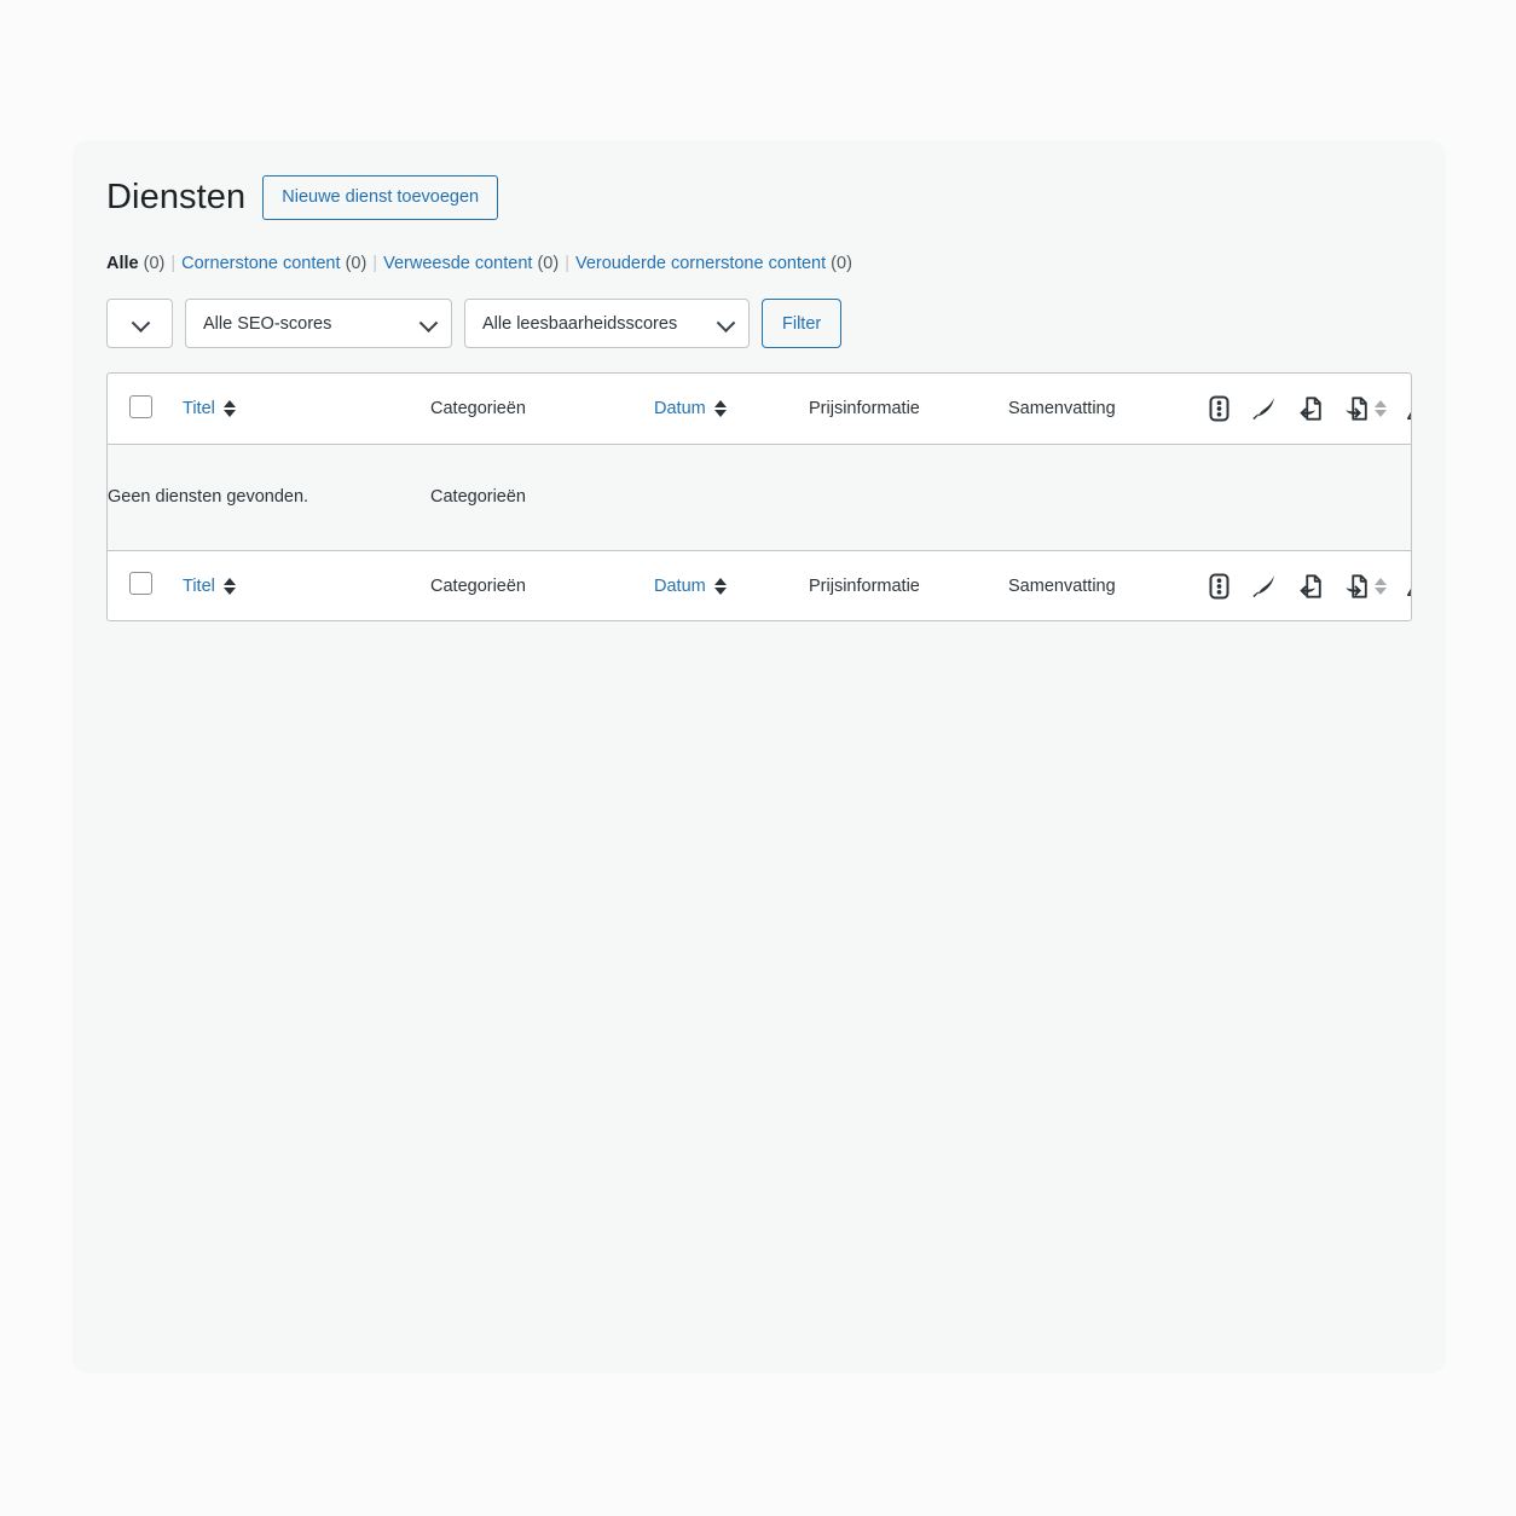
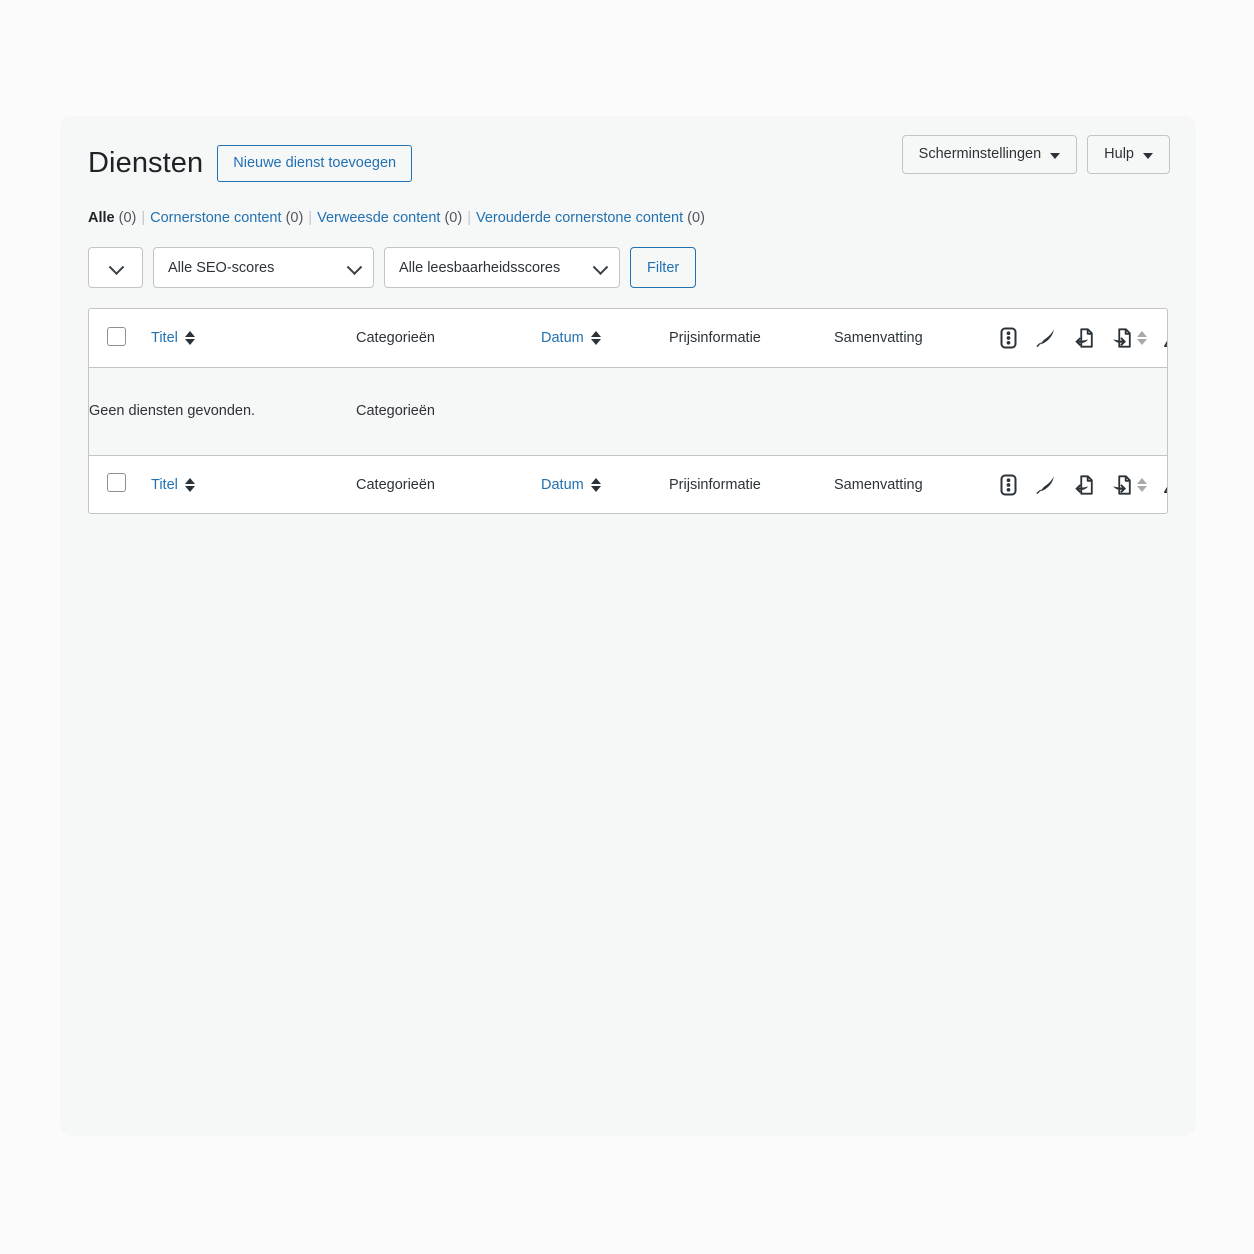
+ Scherminstellingen
+ Hulp
  Diensten
  Nieuwe dienst toevoegen
  Alle (0) | Cornerstone content (0) | Verweesde content (0) | Verouderde cornerstone content (0)
  Alle SEO-scores
  Alle leesbaarheidsscores
  Filter
  	Titel	Categorieën	Datum	Prijsinformatie	Samenvatting
  Geen diensten gevonden.	Categorieën
  	Titel	Categorieën	Datum	Prijsinformatie	Samenvatting
